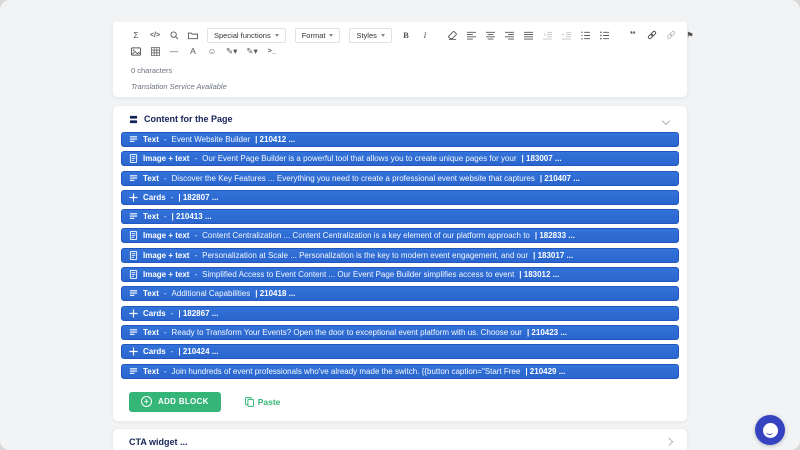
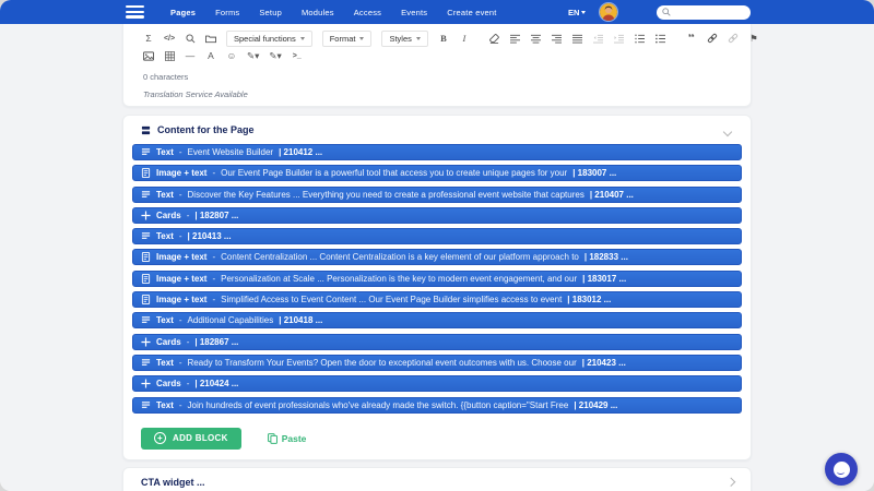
+ Pages
+ Forms
+ Setup
+ Modules
+ Access
+ Events
+ Create event
+ EN
  Σ
  Special functions
  Format
  Styles
  B
  I
  “
  ⚑
  —
  A
  ☺
  ✎▾
  ✎▾
  0 characters
  Translation Service Available
  Content for the Page
  Text
  -
  Event Website Builder
  | 210412 ...
  Image + text
  -
- Our Event Page Builder is a powerful tool that allows you to create unique pages for your
+ Our Event Page Builder is a powerful tool that access you to create unique pages for your
  | 183007 ...
  Text
  -
  Discover the Key Features ... Everything you need to create a professional event website that captures
  | 210407 ...
  Cards
  -
  | 182807 ...
  Text
  -
  | 210413 ...
  Image + text
  -
  Content Centralization ... Content Centralization is a key element of our platform approach to
  | 182833 ...
  Image + text
  -
  Personalization at Scale ... Personalization is the key to modern event engagement, and our
  | 183017 ...
  Image + text
  -
  Simplified Access to Event Content ... Our Event Page Builder simplifies access to event
  | 183012 ...
  Text
  -
  Additional Capabilities
  | 210418 ...
  Cards
  -
  | 182867 ...
  Text
  -
- Ready to Transform Your Events? Open the door to exceptional event platform with us. Choose our
+ Ready to Transform Your Events? Open the door to exceptional event outcomes with us. Choose our
  | 210423 ...
  Cards
  -
  | 210424 ...
  Text
  -
  Join hundreds of event professionals who've already made the switch. {{button caption="Start Free
  | 210429 ...
  +
  ADD BLOCK
  Paste
  CTA widget ...
